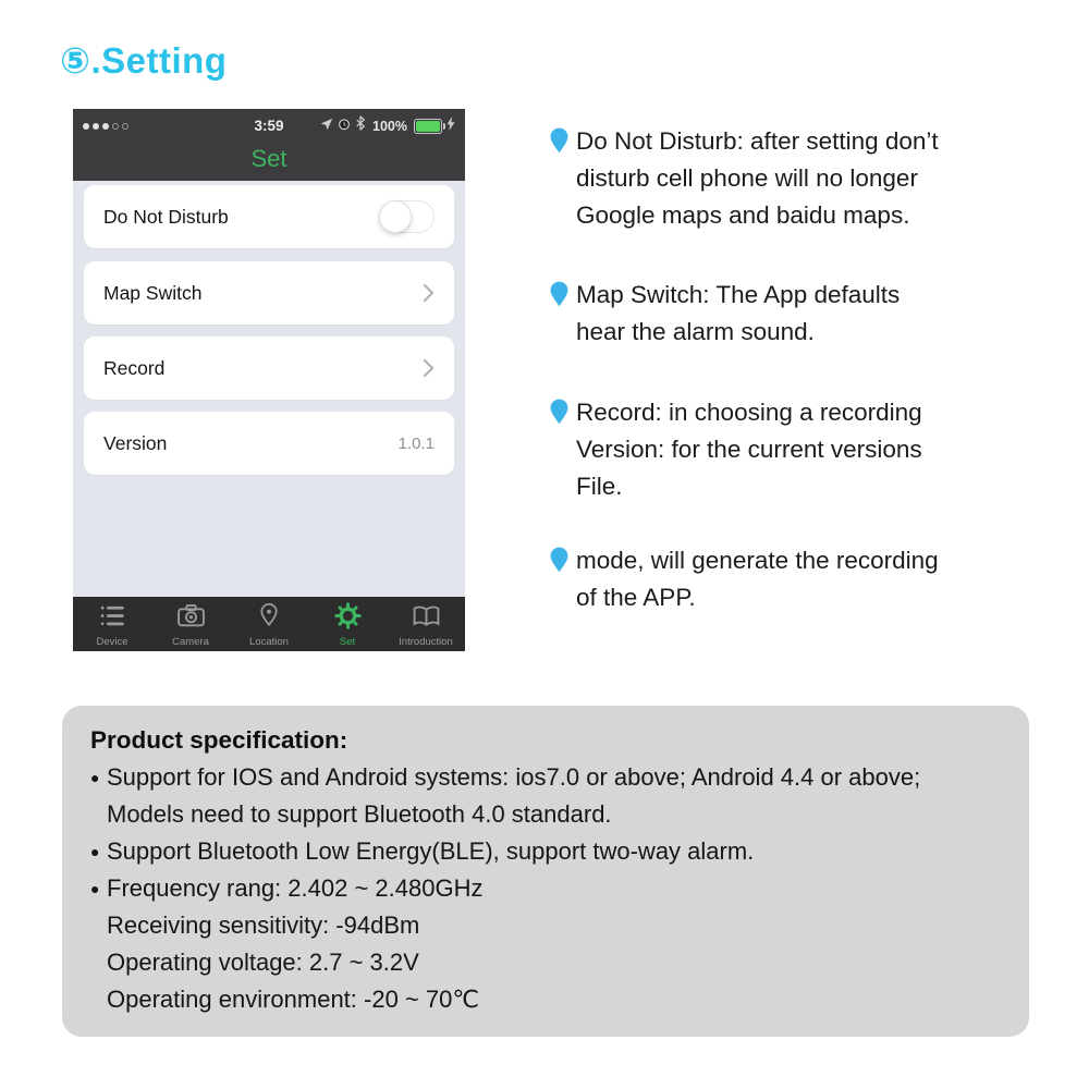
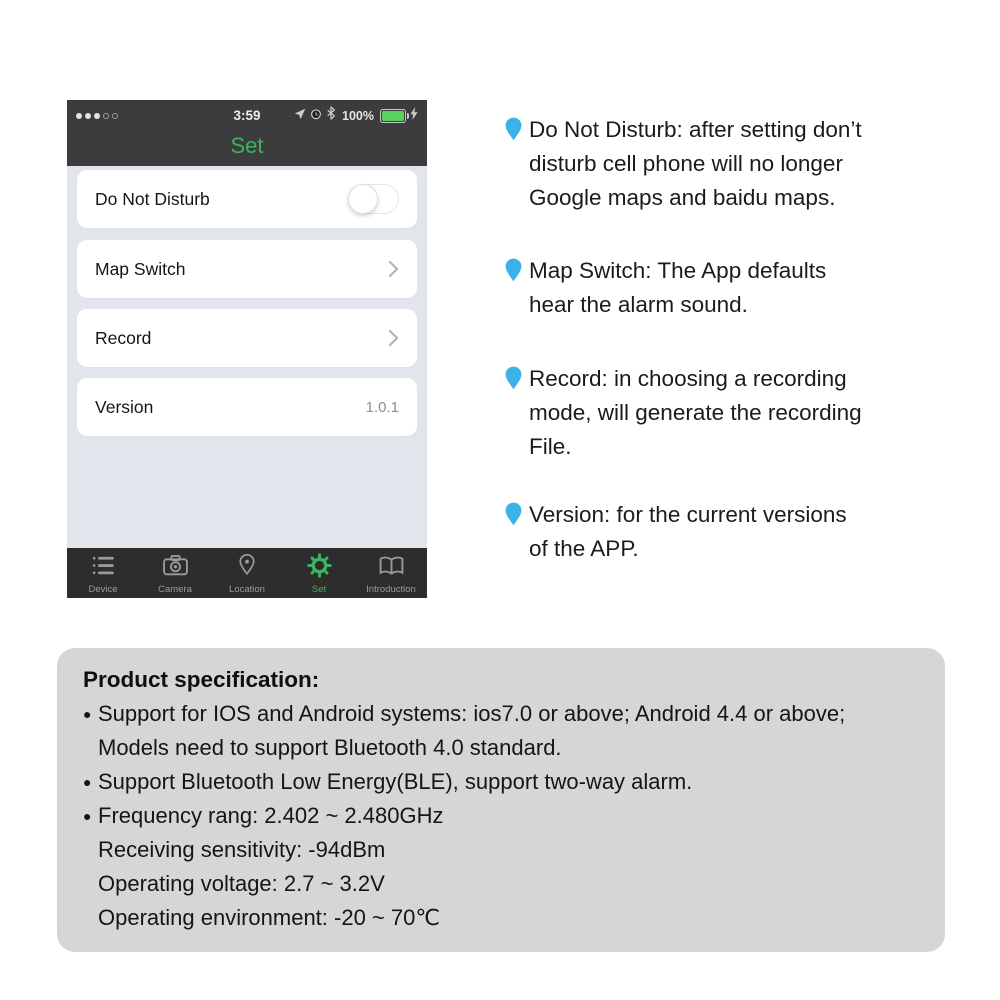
- ⑤.Setting
  3:59
  100%
  Set
  Do Not Disturb
  Map Switch
  Record
  Version
  1.0.1
  Device
  Camera
  Location
  Set
  Introduction
  Do Not Disturb: after setting don’t
  disturb cell phone will no longer
  Google maps and baidu maps.
  Map Switch: The App defaults
  hear the alarm sound.
  Record: in choosing a recording
- Version: for the current versions
+ mode, will generate the recording
  File.
- mode, will generate the recording
+ Version: for the current versions
  of the APP.
  Product specification:
  ●
  Support for IOS and Android systems: ios7.0 or above; Android 4.4 or above;
  Models need to support Bluetooth 4.0 standard.
  ●
  Support Bluetooth Low Energy(BLE), support two-way alarm.
  ●
  Frequency rang: 2.402 ~ 2.480GHz
  Receiving sensitivity: -94dBm
  Operating voltage: 2.7 ~ 3.2V
  Operating environment: -20 ~ 70℃
